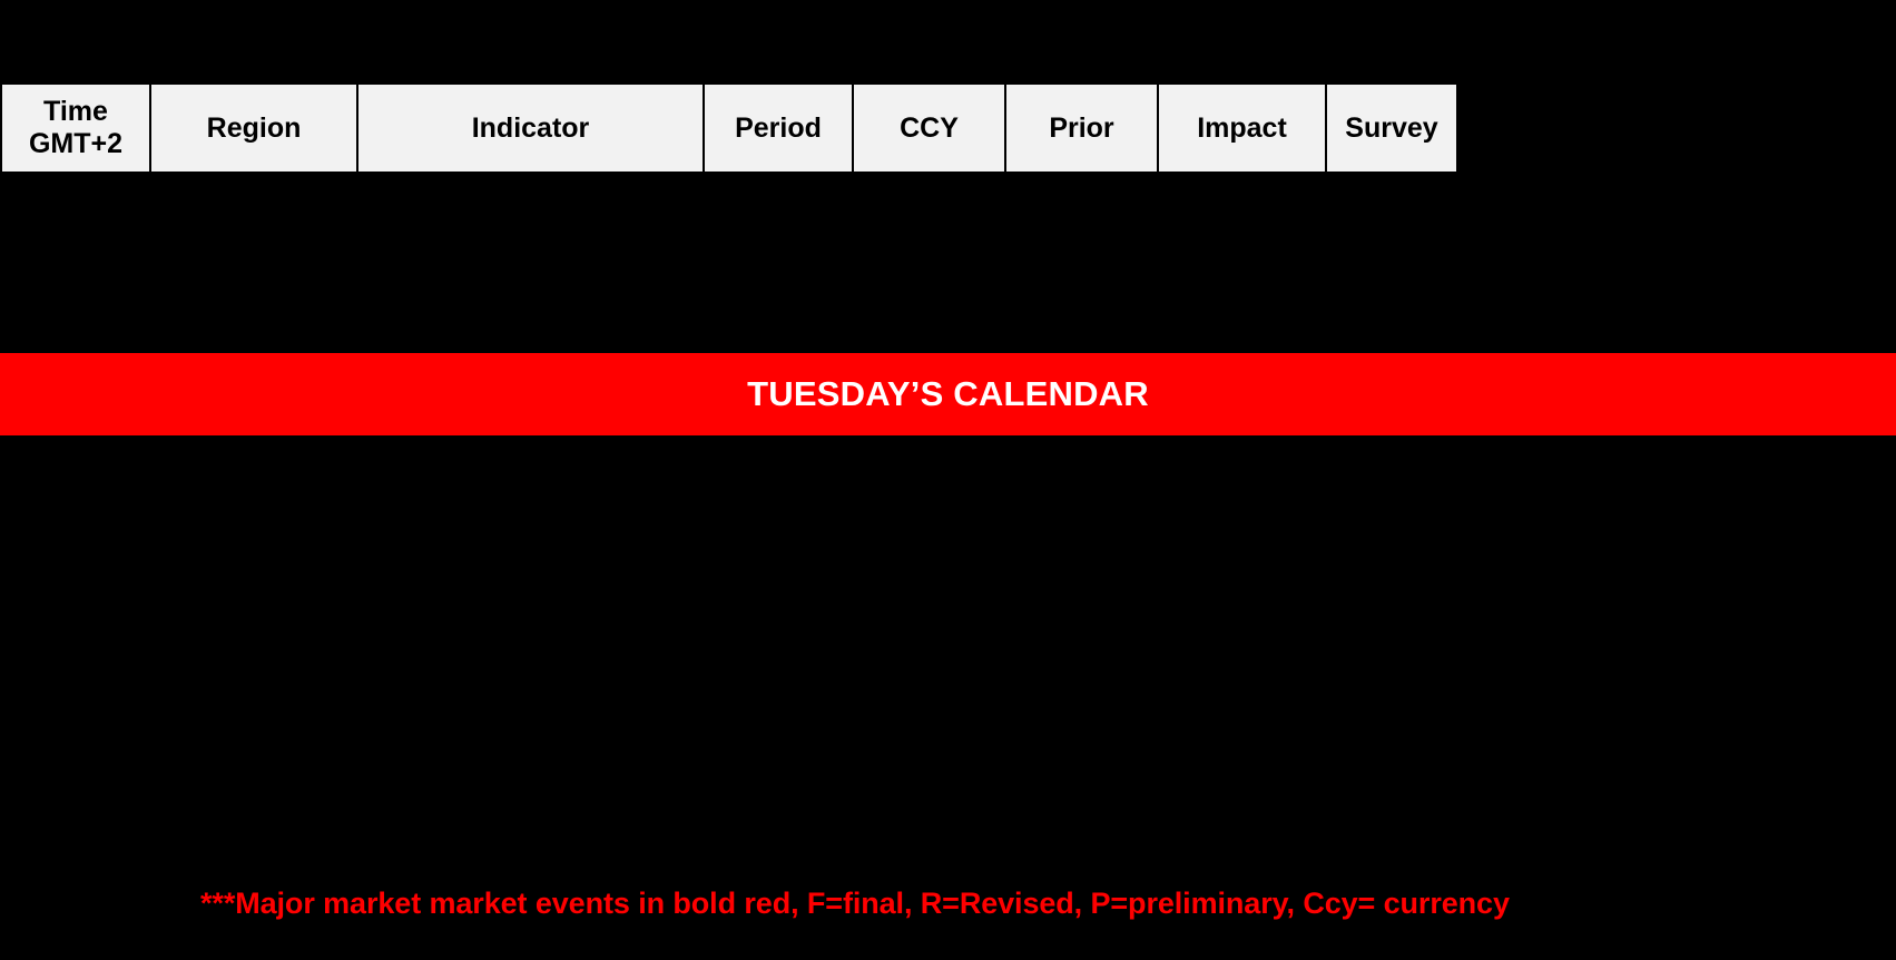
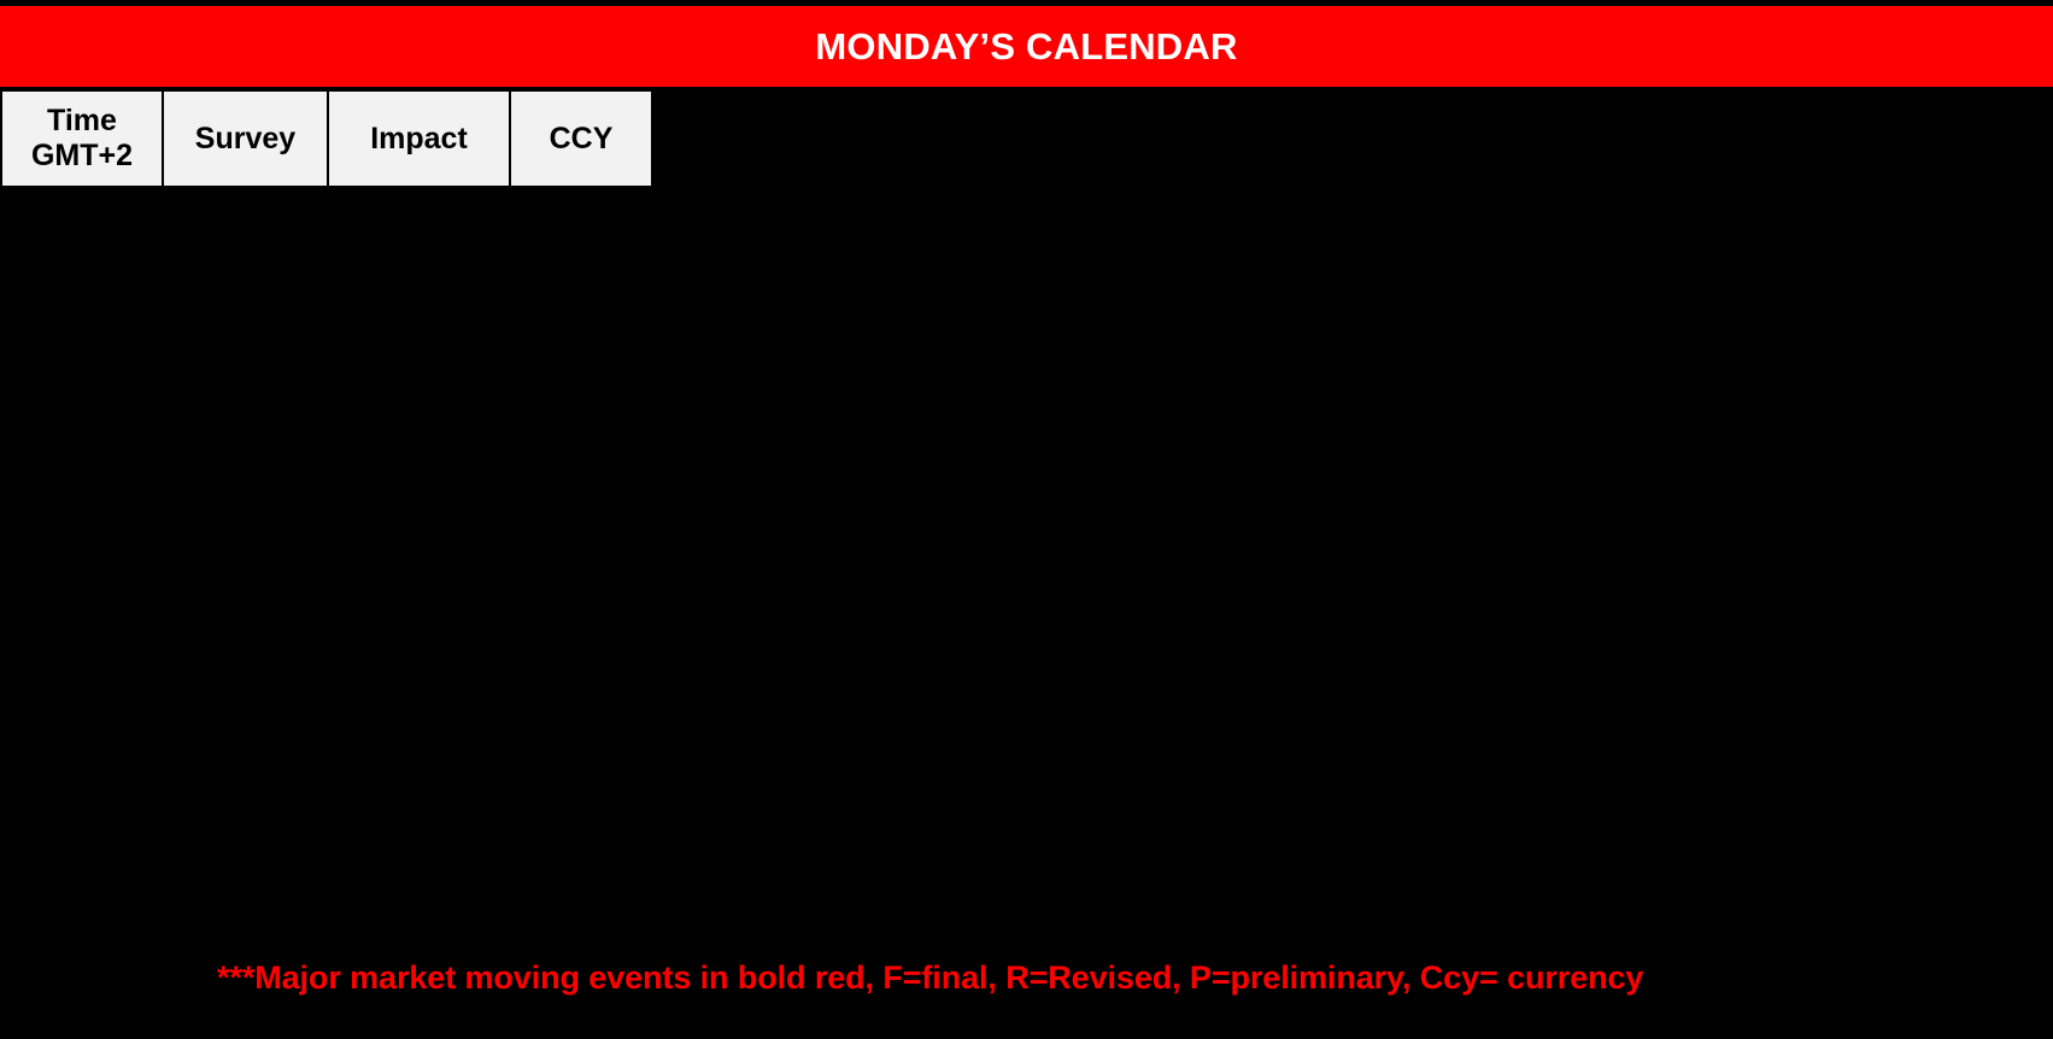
+ MONDAY’S CALENDAR
  Time
  GMT+2
- Region
- Indicator
- Period
- CCY
+ Survey
- Prior
  Impact
- Survey
+ CCY
- TUESDAY’S CALENDAR
- ***Major market market events in bold red, F=final, R=Revised, P=preliminary, Ccy= currency
+ ***Major market moving events in bold red, F=final, R=Revised, P=preliminary, Ccy= currency
